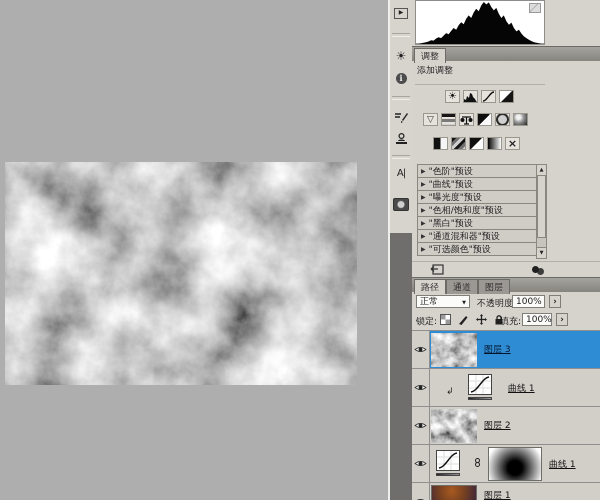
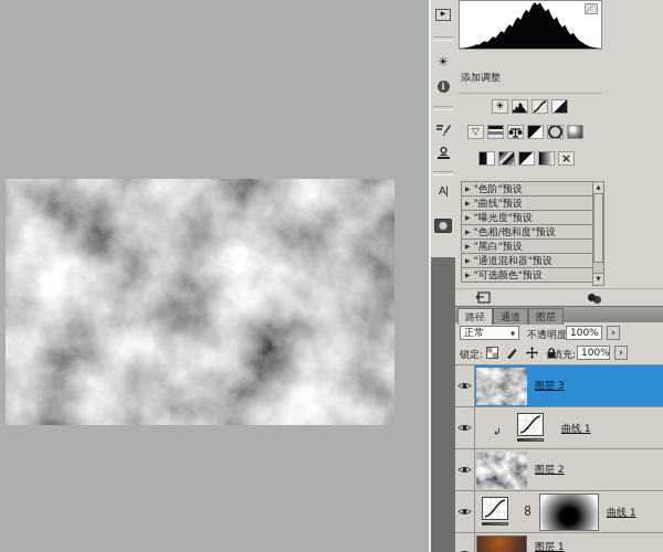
- 调整
  添加调整
  "色阶"预设
  "曲线"预设
  "曝光度"预设
  "色相/饱和度"预设
  "黑白"预设
  "通道混和器"预设
  "可选颜色"预设
  路径
  通道
  图层
  正常
  不透明度
  100%
  锁定:
  填充:
  100%
  图层 3
  曲线 1
  图层 2
  曲线 1
  图层 1
